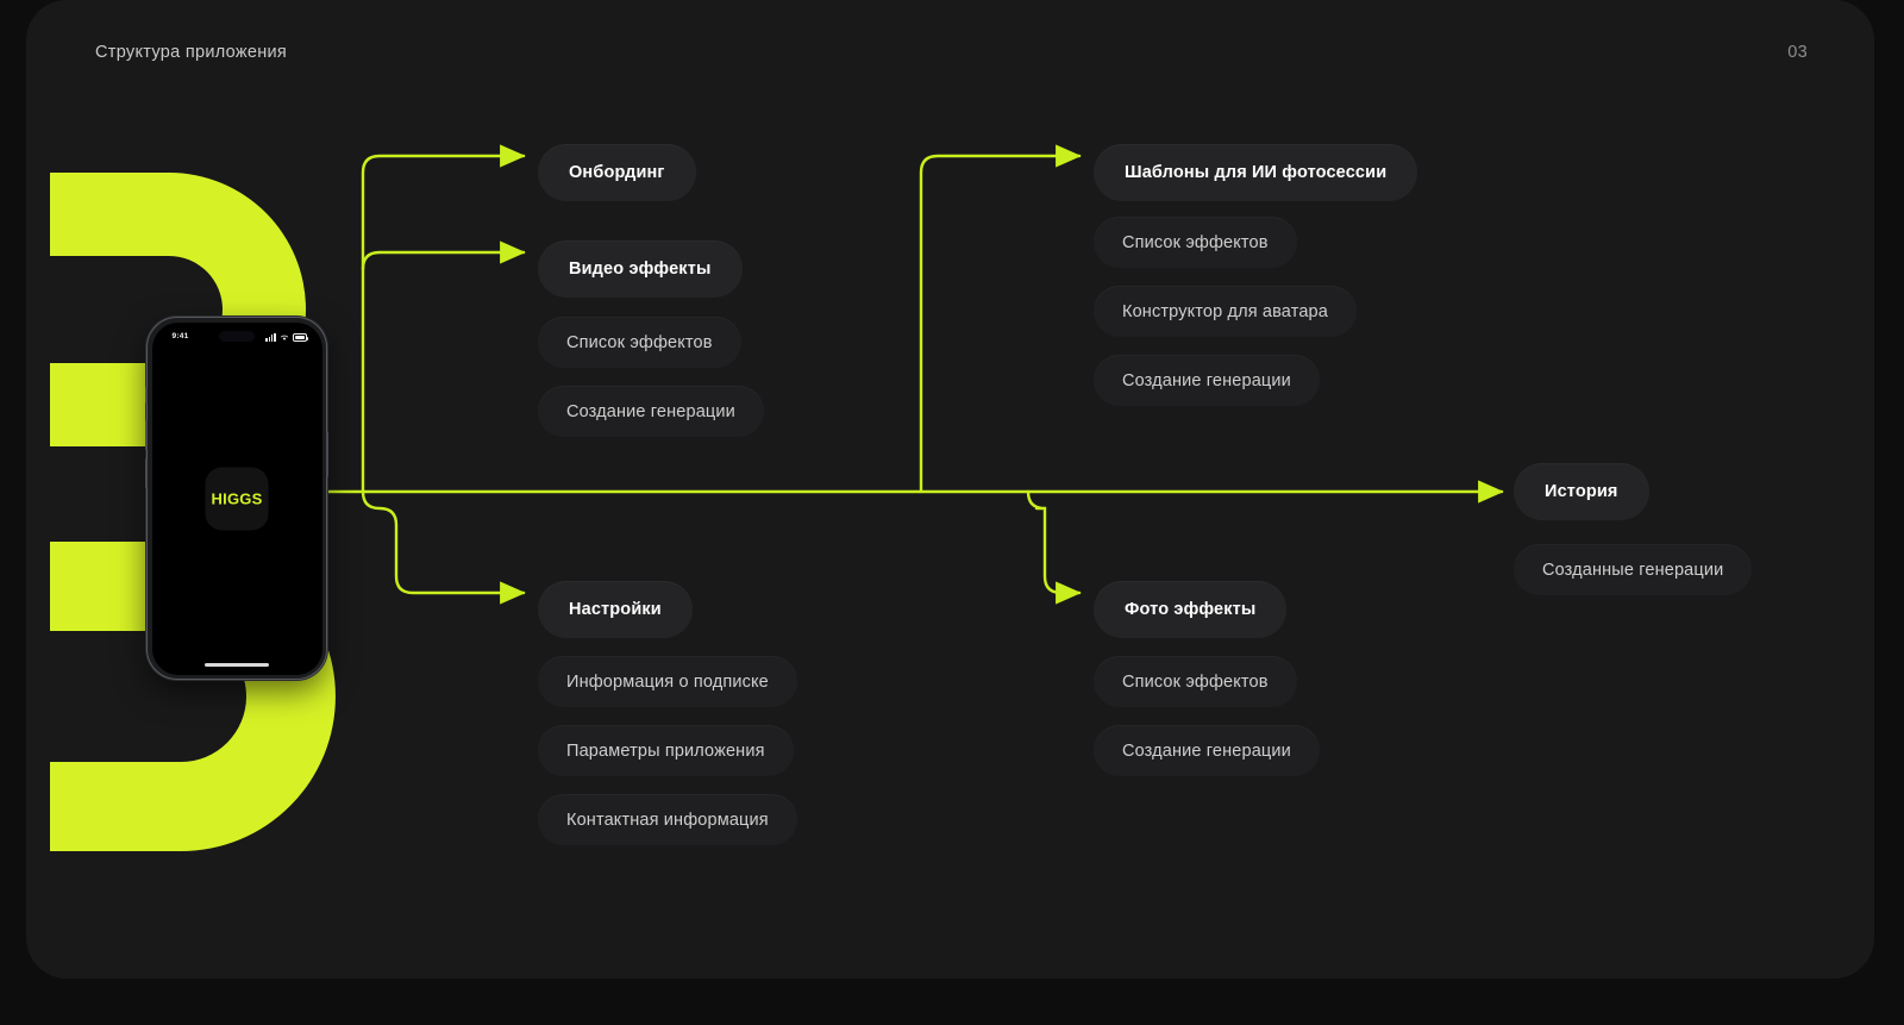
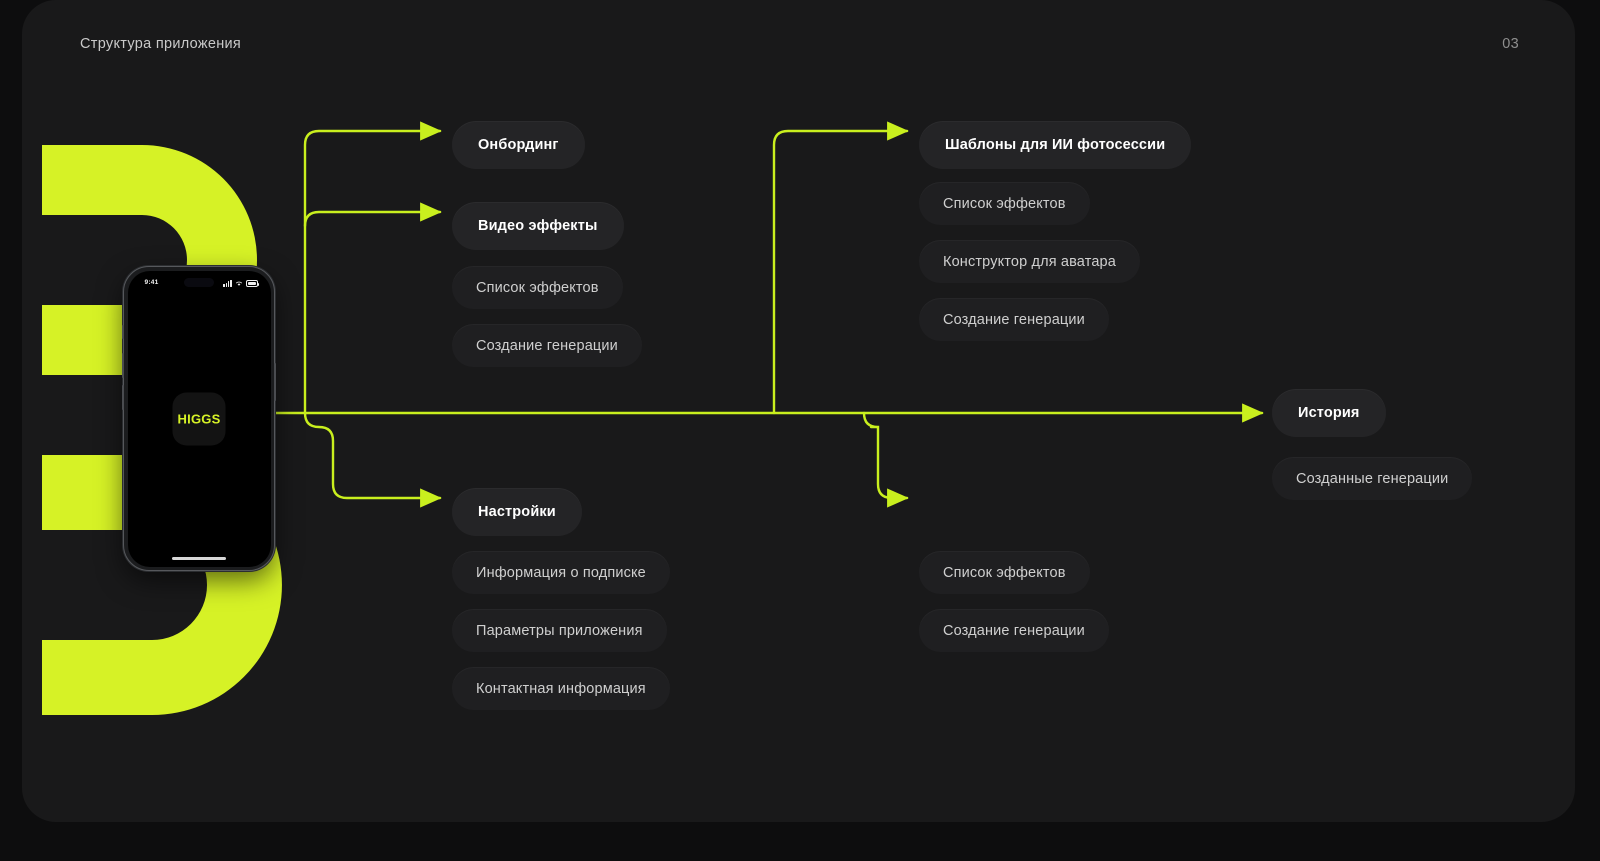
  Структура приложения
  03
  HIGGS
  Онбординг
  Видео эффекты
  Список эффектов
  Создание генерации
  Настройки
  Информация о подписке
  Параметры приложения
  Контактная информация
  Шаблоны для ИИ фотосессии
  Список эффектов
  Конструктор для аватара
  Создание генерации
- Фото эффекты
  Список эффектов
  Создание генерации
  История
  Созданные генерации
